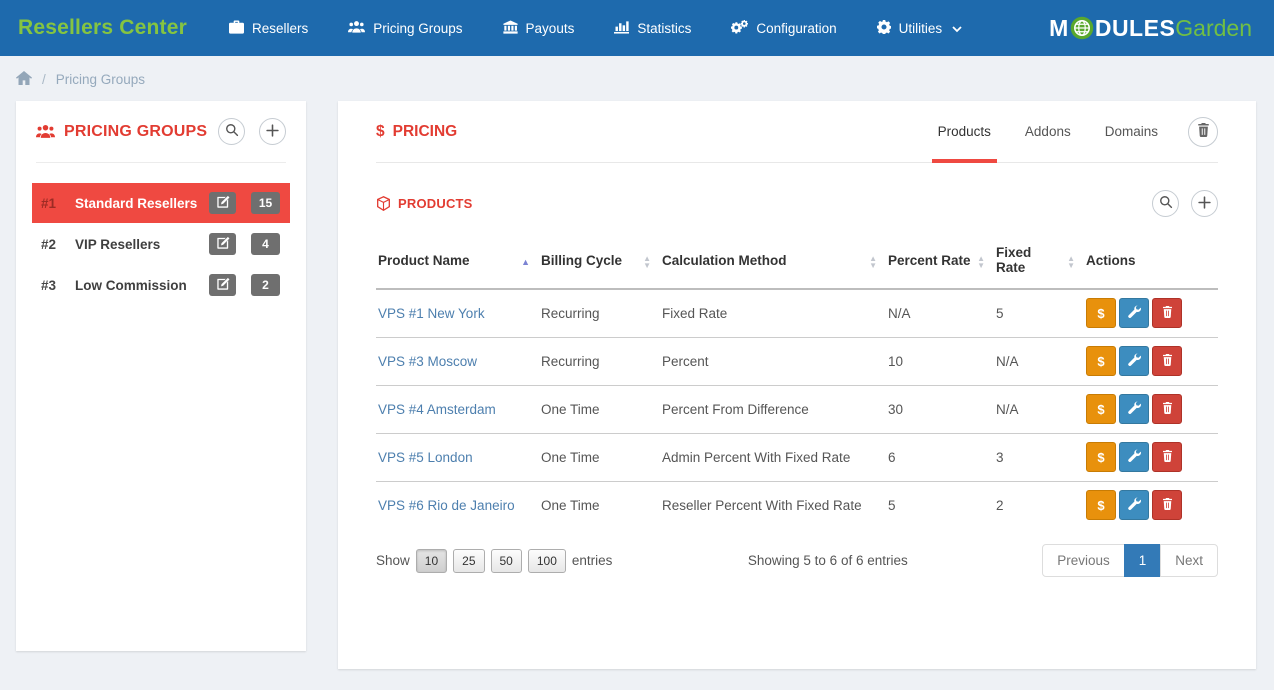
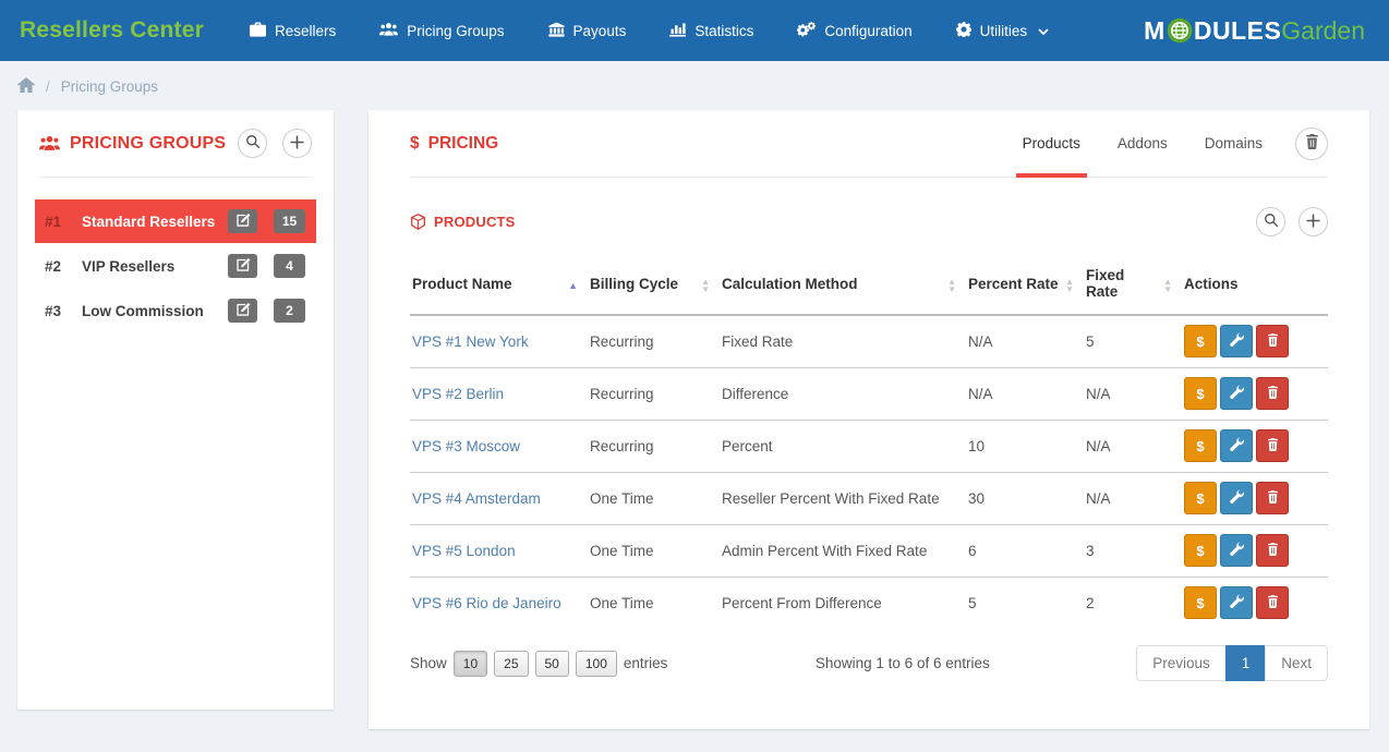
  Resellers Center
  Resellers
  Pricing Groups
  Payouts
  Statistics
  Configuration
  Utilities
  M
  DULES
  Garden
  /
  Pricing Groups
  PRICING GROUPS
  #1
  Standard Resellers
  15
  #2
  VIP Resellers
  4
  #3
  Low Commission
  2
  $
  PRICING
  Products
  Addons
  Domains
  PRODUCTS
  Product Name ▲	Billing Cycle ▲▼	Calculation Method ▲▼	Percent Rate ▲▼	Fixed Rate▲▼	Actions
  VPS #1 New York	Recurring	Fixed Rate	N/A	5	$
+ VPS #2 Berlin	Recurring	Difference	N/A	N/A	$
  VPS #3 Moscow	Recurring	Percent	10	N/A	$
- VPS #4 Amsterdam	One Time	Percent From Difference	30	N/A	$
+ VPS #4 Amsterdam	One Time	Reseller Percent With Fixed Rate	30	N/A	$
  VPS #5 London	One Time	Admin Percent With Fixed Rate	6	3	$
- VPS #6 Rio de Janeiro	One Time	Reseller Percent With Fixed Rate	5	2	$
+ VPS #6 Rio de Janeiro	One Time	Percent From Difference	5	2	$
  Show
  10
  25
  50
  100
  entries
- Showing 5 to 6 of 6 entries
+ Showing 1 to 6 of 6 entries
  Previous
  1
  Next
